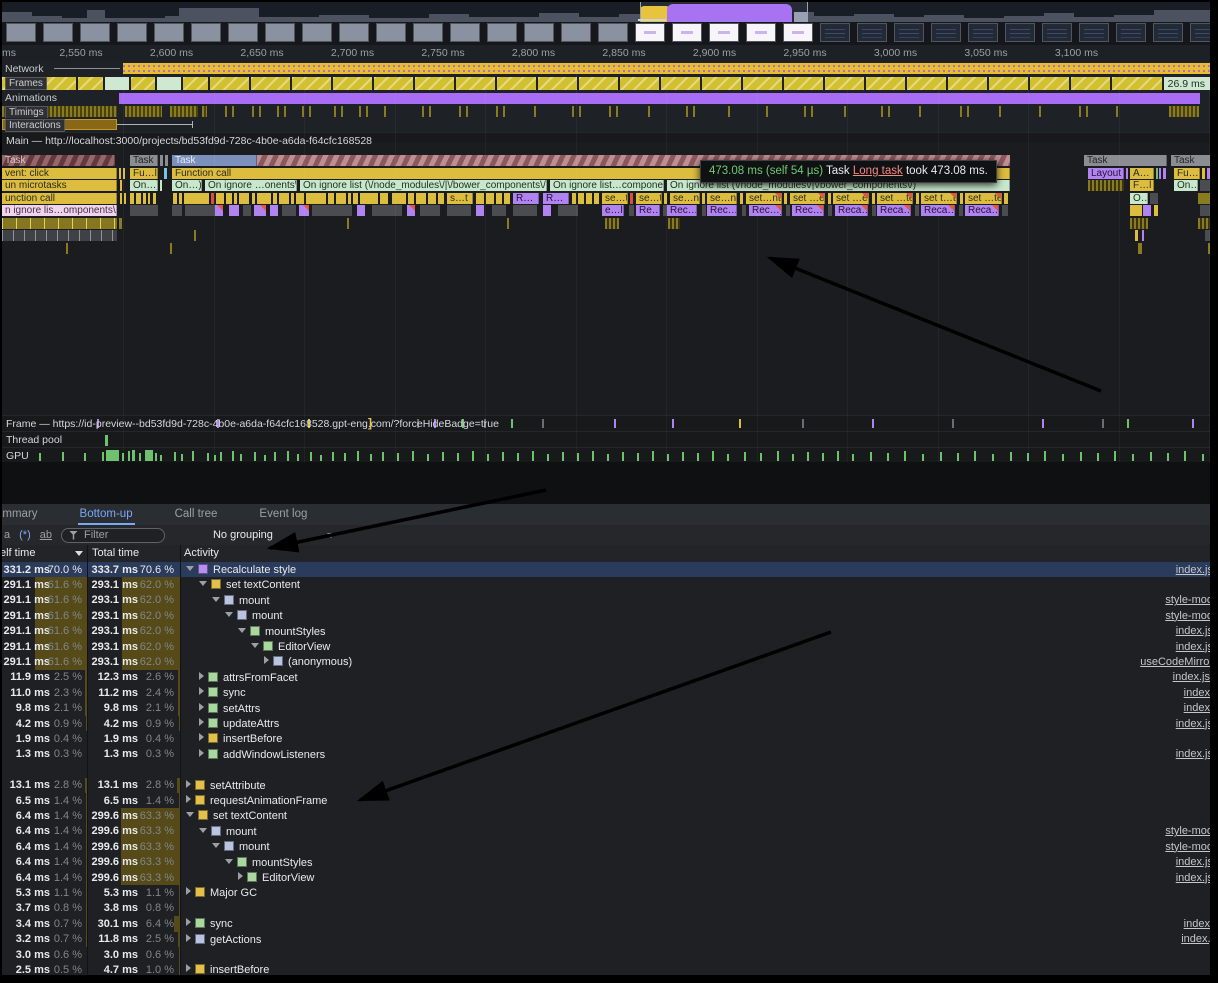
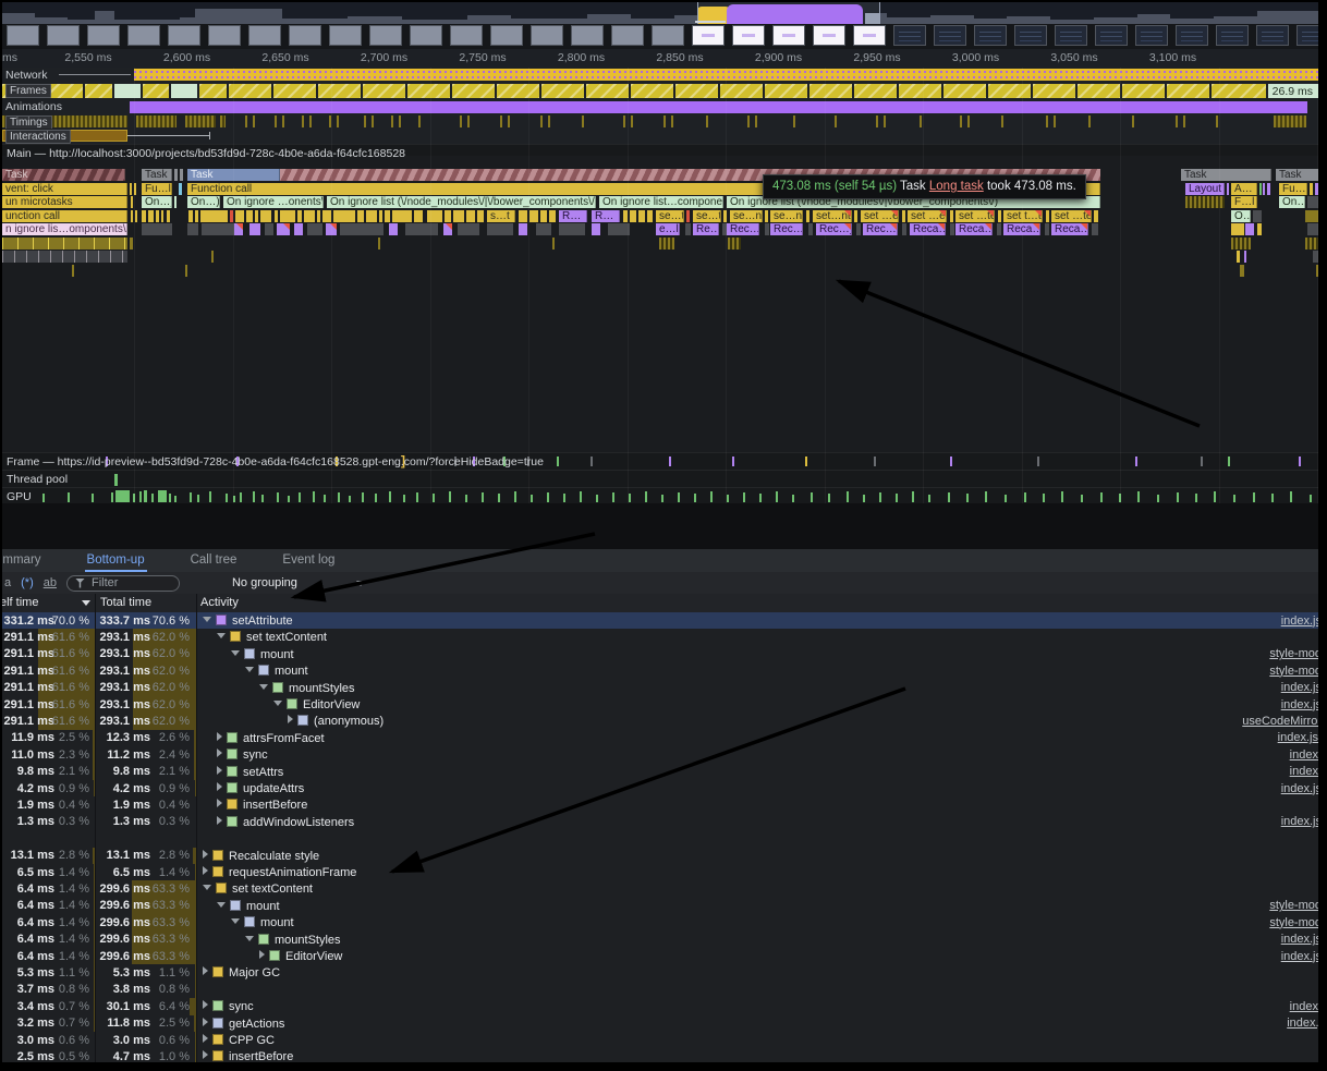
  ms
  2,550 ms
  2,600 ms
  2,650 ms
  2,700 ms
  2,750 ms
  2,800 ms
  2,850 ms
  2,900 ms
  2,950 ms
  3,000 ms
  3,050 ms
  3,100 ms
  Network
  Frames
  26.9 ms
  Animations
  Timings
  Interactions
  Main — http://localhost:3000/projects/bd53fd9d-728c-4b0e-a6da-f64cfc168528
  Task
  Task
  Task
  Task
  Task
  vent: click
  Fu…l
  Function call
  Layout
  A…
  Fu…l
  un microtasks
  On…
  On…)
  On ignore …onents\
  On ignore list (\/node_modules\/|\/bower_components\/
  On ignore list…compone
  On ignore list (\/node_modules\/|\/bower_components\/)
  F…l
  On…
  unction call
  s…t
  R…
  R…
  se…t
  se…t
  se…n
  se…n
  set…nt
  set …e
  set …e
  set …te
  set …te
  O…
  n ignore lis…omponents\
  e…l
  473.08 ms (self 54 µs) Task Long task took 473.08 ms.
  Frame — https://id-preview--bd53fd9d-728c-4b0e-a6da-f64cfc168528.gpt-eng.com/?forceHideBadge=true
  ]
  Thread pool
  GPU
  mmary
  Bottom-up
  Call tree
  Event log
  a
  (*)
  ab
  Filter
  No grouping
  elf time
  Total time
  Activity
  331.2 ms
  70.0 %
  333.7 ms
  70.6 %
- Recalculate style
+ setAttribute
  index.j
  291.1 ms
  61.6 %
  293.1 ms
  62.0 %
  set textContent
  291.1 ms
  61.6 %
  293.1 ms
  62.0 %
  mount
  style-mod
  291.1 ms
  61.6 %
  293.1 ms
  62.0 %
  mount
  style-mod
  291.1 ms
  61.6 %
  293.1 ms
  62.0 %
  mountStyles
  index.j
  291.1 ms
  61.6 %
  293.1 ms
  62.0 %
  EditorView
  index.j
  291.1 ms
  61.6 %
  293.1 ms
  62.0 %
  (anonymous)
  useCodeMirro
  11.9 ms
  2.5 %
  12.3 ms
  2.6 %
  attrsFromFacet
  index.js
  11.0 ms
  2.3 %
  11.2 ms
  2.4 %
  sync
  index
  9.8 ms
  2.1 %
  9.8 ms
  2.1 %
  setAttrs
  index
  4.2 ms
  0.9 %
  4.2 ms
  0.9 %
  updateAttrs
  index.j
  1.9 ms
  0.4 %
  1.9 ms
  0.4 %
  insertBefore
  1.3 ms
  0.3 %
  1.3 ms
  0.3 %
  addWindowListeners
  index.j
  13.1 ms
  2.8 %
  13.1 ms
  2.8 %
- setAttribute
+ Recalculate style
  6.5 ms
  1.4 %
  6.5 ms
  1.4 %
  requestAnimationFrame
  6.4 ms
  1.4 %
  299.6 ms
  63.3 %
  set textContent
  6.4 ms
  1.4 %
  299.6 ms
  63.3 %
  mount
  style-mod
  6.4 ms
  1.4 %
  299.6 ms
  63.3 %
  mount
  style-mod
  6.4 ms
  1.4 %
  299.6 ms
  63.3 %
  mountStyles
  index.j
  6.4 ms
  1.4 %
  299.6 ms
  63.3 %
  EditorView
  index.j
  5.3 ms
  1.1 %
  5.3 ms
  1.1 %
  Major GC
  3.7 ms
  0.8 %
  3.8 ms
  0.8 %
  3.4 ms
  0.7 %
  30.1 ms
  6.4 %
  sync
  index
  3.2 ms
  0.7 %
  11.8 ms
  2.5 %
  getActions
  index.
  3.0 ms
  0.6 %
  3.0 ms
  0.6 %
+ CPP GC
  2.5 ms
  0.5 %
  4.7 ms
  1.0 %
  insertBefore
